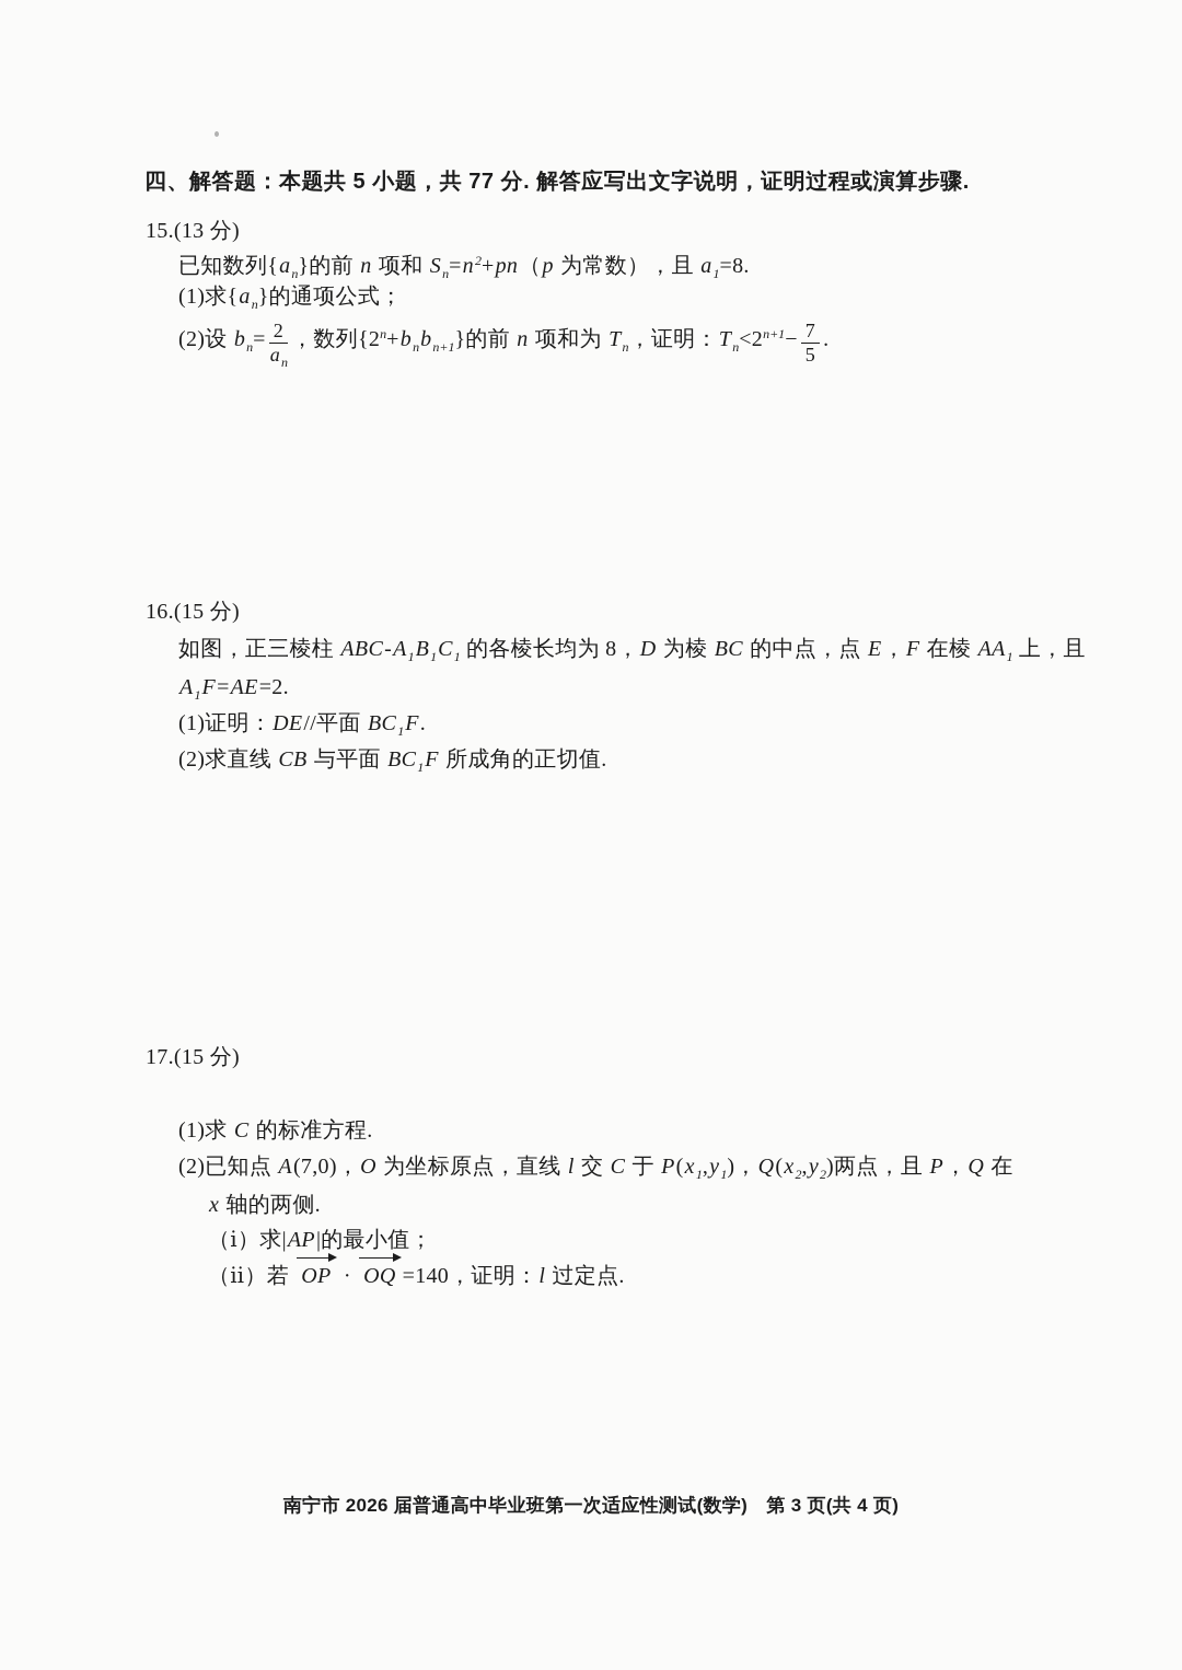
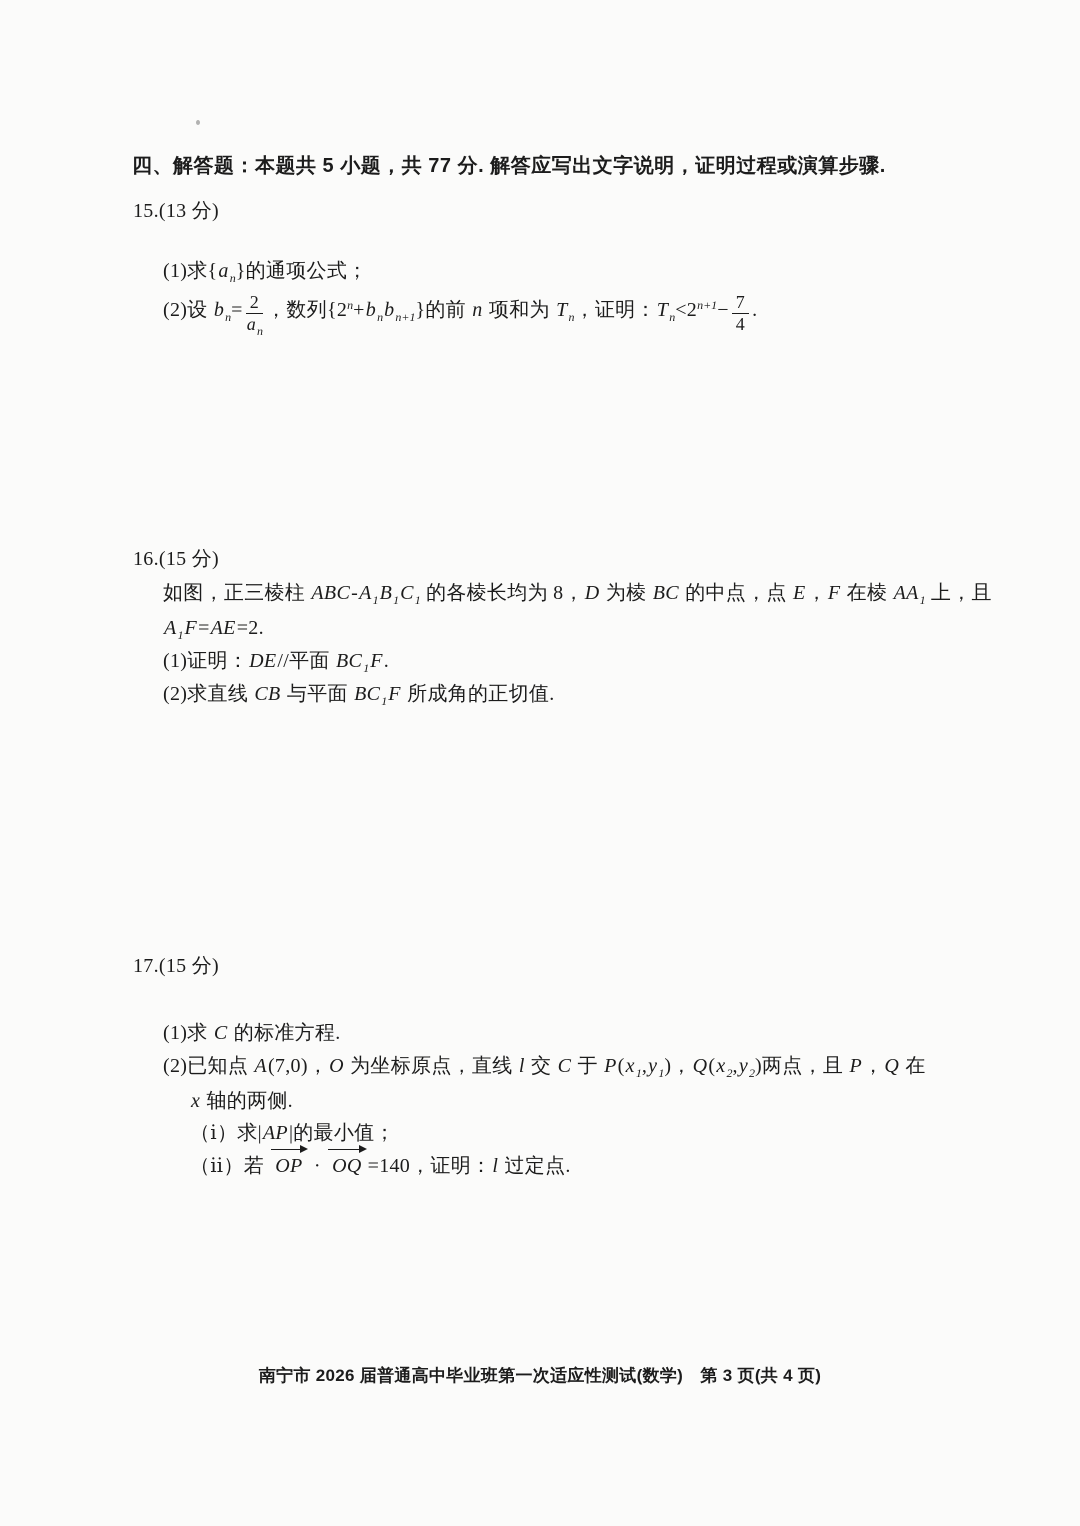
  四、解答题：本题共 5 小题，共 77 分. 解答应写出文字说明，证明过程或演算步骤.
  15.(13 分)
- 已知数列{an}的前 n 项和 Sn=n2+pn（p 为常数），且 a1=8.
  (1)求{an}的通项公式；
  (2)设 bn=
  2
  an
  ，数列{2n+bnbn+1}的前 n 项和为 Tn，证明：Tn<2n+1−
  7
- 5
+ 4
  .
  16.(15 分)
  如图，正三棱柱 ABC-A1B1C1 的各棱长均为 8，D 为棱 BC 的中点，点 E，F 在棱 AA1 上，且
  A1F=AE=2.
  (1)证明：DE//平面 BC1F.
  (2)求直线 CB 与平面 BC1F 所成角的正切值.
  17.(15 分)
  (1)求 C 的标准方程.
  (2)已知点 A(7,0)，O 为坐标原点，直线 l 交 C 于 P(x1,y1)，Q(x2,y2)两点，且 P，Q 在
  x 轴的两侧.
  （ⅰ）求|AP|的最小值；
  （ⅱ）若 OP · OQ =140，证明：l 过定点.
  南宁市 2026 届普通高中毕业班第一次适应性测试(数学) 第 3 页(共 4 页)
